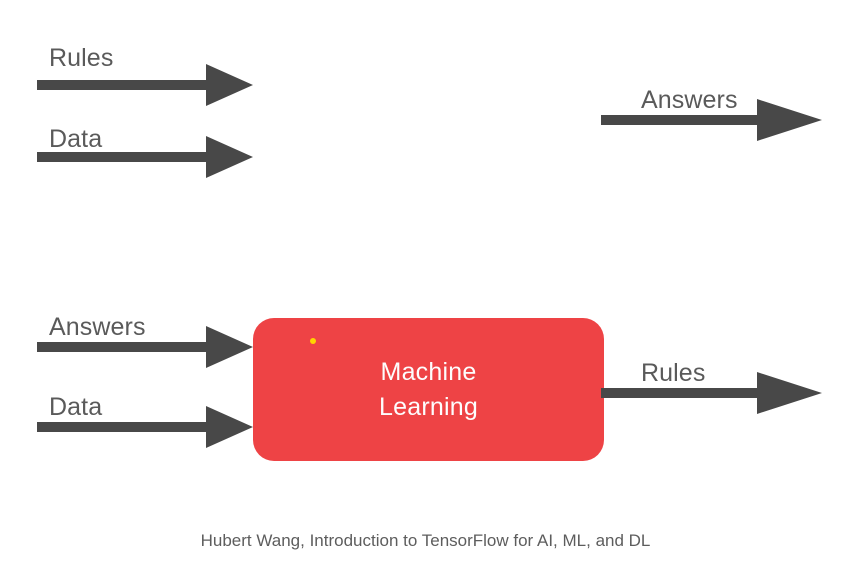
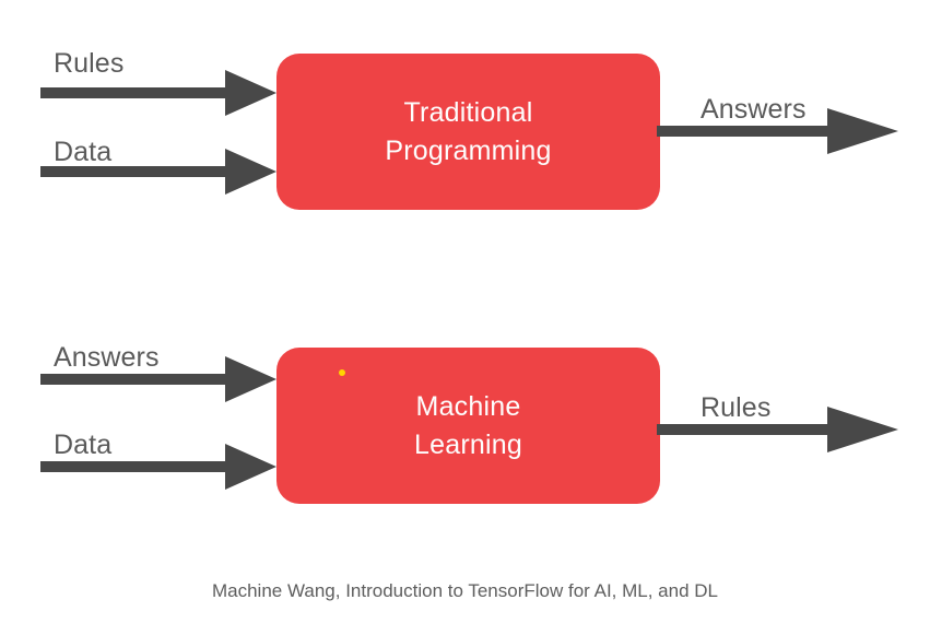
  Rules
  Data
+ Traditional
+ Programming
  Answers
  Answers
  Data
  Machine
  Learning
  Rules
- Hubert Wang, Introduction to TensorFlow for AI, ML, and DL
+ Machine Wang, Introduction to TensorFlow for AI, ML, and DL
